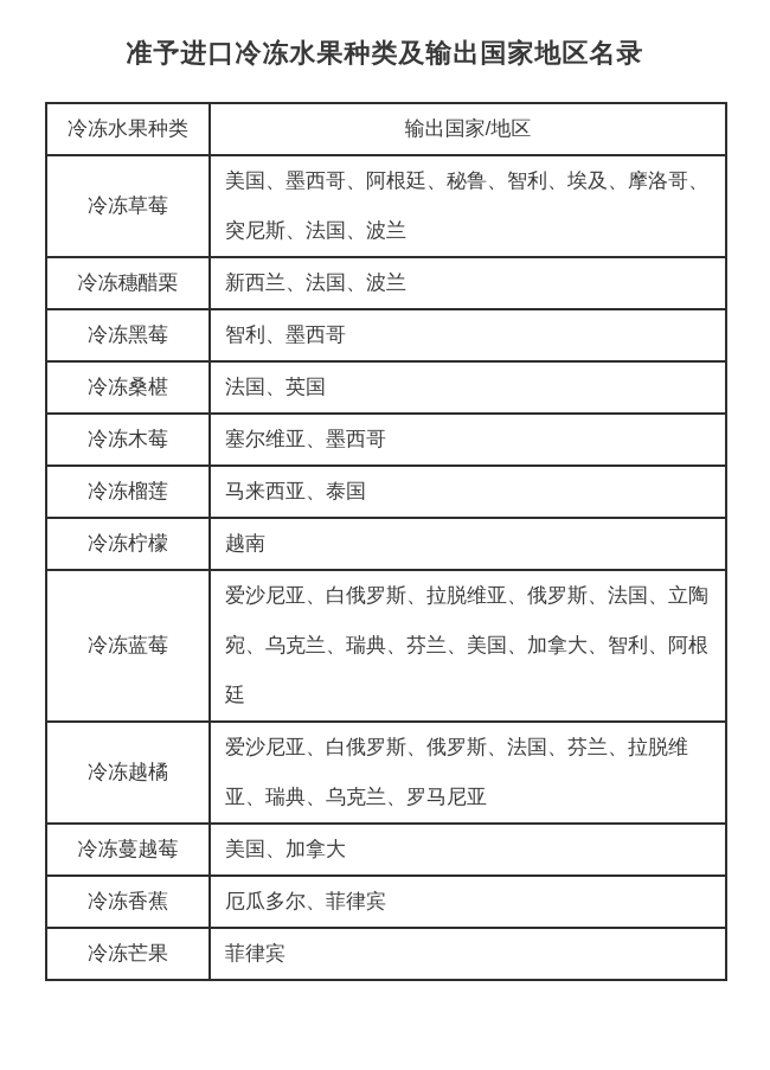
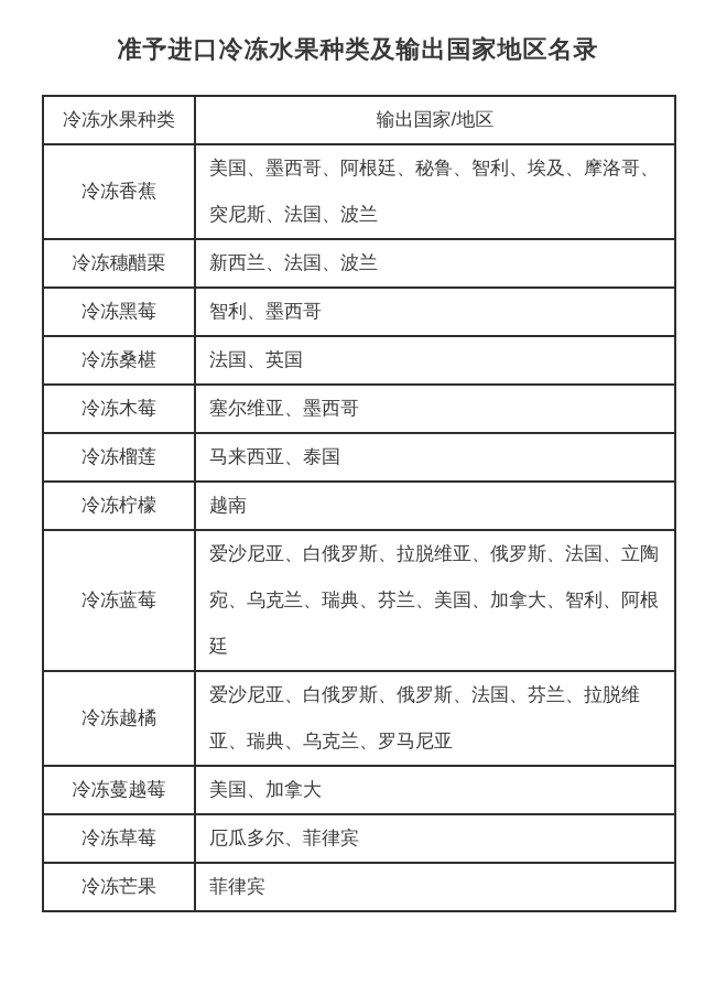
  准予进口冷冻水果种类及输出国家地区名录
  冷冻水果种类	输出国家/地区
- 冷冻草莓	美国、墨西哥、阿根廷、秘鲁、智利、埃及、摩洛哥、突尼斯、法国、波兰
+ 冷冻香蕉	美国、墨西哥、阿根廷、秘鲁、智利、埃及、摩洛哥、突尼斯、法国、波兰
  冷冻穗醋栗	新西兰、法国、波兰
  冷冻黑莓	智利、墨西哥
  冷冻桑椹	法国、英国
  冷冻木莓	塞尔维亚、墨西哥
  冷冻榴莲	马来西亚、泰国
  冷冻柠檬	越南
  冷冻蓝莓	爱沙尼亚、白俄罗斯、拉脱维亚、俄罗斯、法国、立陶宛、乌克兰、瑞典、芬兰、美国、加拿大、智利、阿根廷
  冷冻越橘	爱沙尼亚、白俄罗斯、俄罗斯、法国、芬兰、拉脱维亚、瑞典、乌克兰、罗马尼亚
  冷冻蔓越莓	美国、加拿大
- 冷冻香蕉	厄瓜多尔、菲律宾
+ 冷冻草莓	厄瓜多尔、菲律宾
  冷冻芒果	菲律宾
